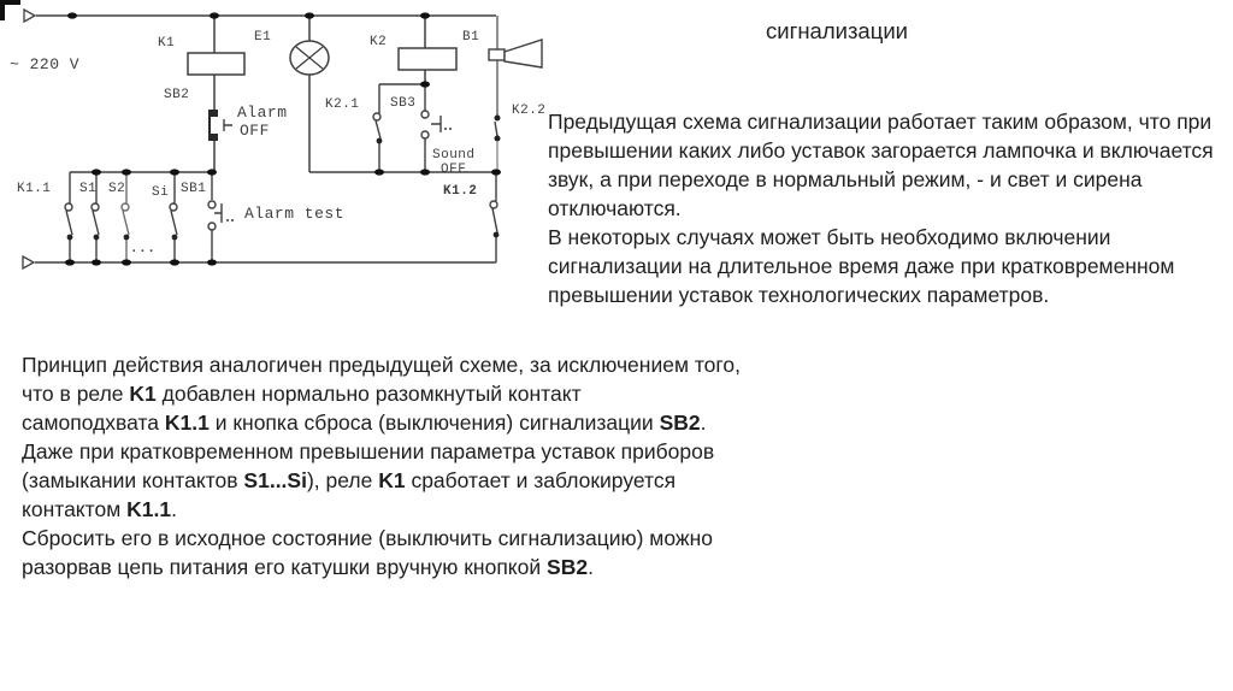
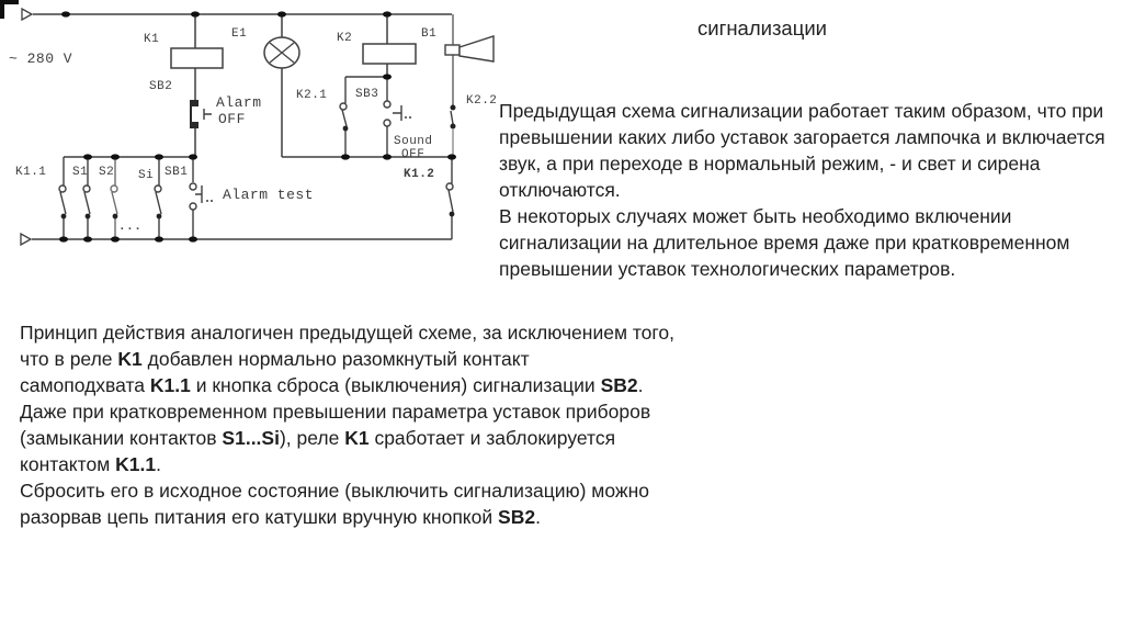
- ~ 220 V
+ ~ 280 V
  K1
  SB2
  E1
  K2
  B1
  K2.1
  SB3
  K2.2
  K1.1
  S1
  S2
  Si
  SB1
  K1.2
  Alarm
  OFF
  Sound
  OFF
  Alarm test
  ...
  сигнализации
  Предыдущая схема сигнализации работает таким образом, что при
  превышении каких либо уставок загорается лампочка и включается
  звук, а при переходе в нормальный режим, - и свет и сирена
  отключаются.
  В некоторых случаях может быть необходимо включении
  сигнализации на длительное время даже при кратковременном
  превышении уставок технологических параметров.
  Принцип действия аналогичен предыдущей схеме, за исключением того,
  что в реле K1 добавлен нормально разомкнутый контакт
  самоподхвата K1.1 и кнопка сброса (выключения) сигнализации SB2.
  Даже при кратковременном превышении параметра уставок приборов
  (замыкании контактов S1...Si), реле K1 сработает и заблокируется
  контактом K1.1.
  Сбросить его в исходное состояние (выключить сигнализацию) можно
  разорвав цепь питания его катушки вручную кнопкой SB2.
